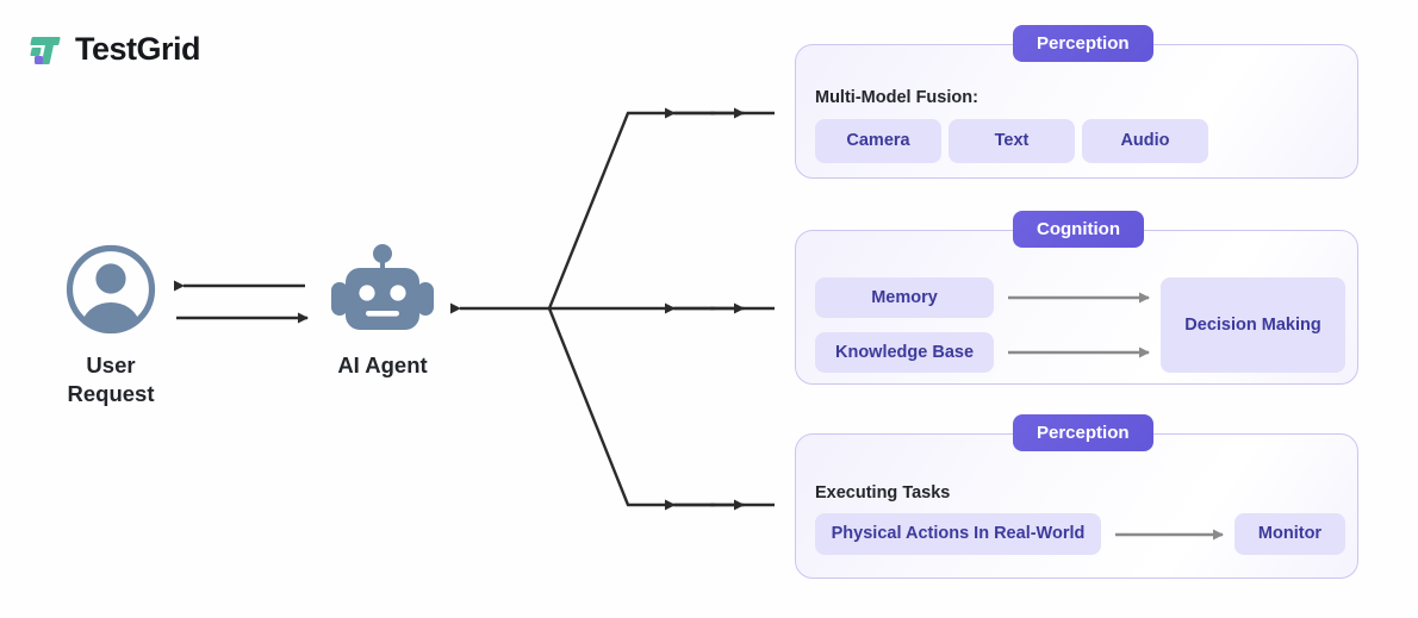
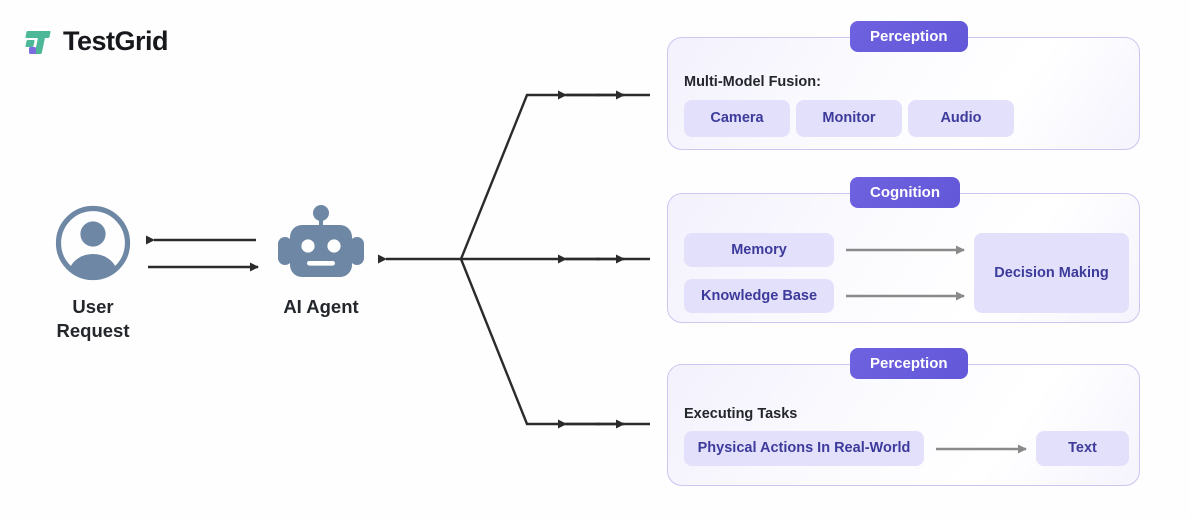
  TestGrid
  User
  Request
  AI Agent
  Perception
  Multi-Model Fusion:
  Camera
- Text
+ Monitor
  Audio
  Cognition
  Memory
  Knowledge Base
  Decision Making
  Perception
  Executing Tasks
  Physical Actions In Real-World
- Monitor
+ Text
